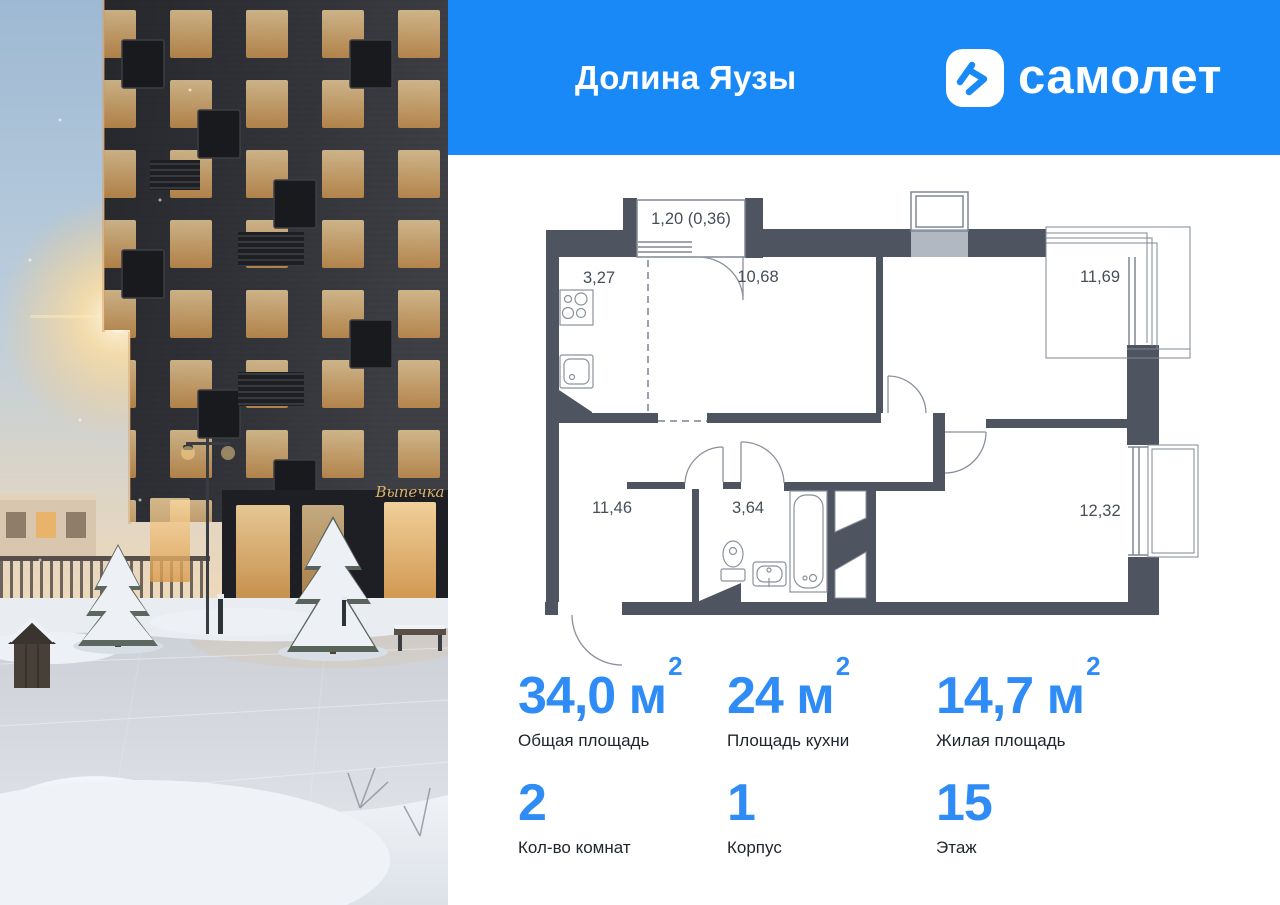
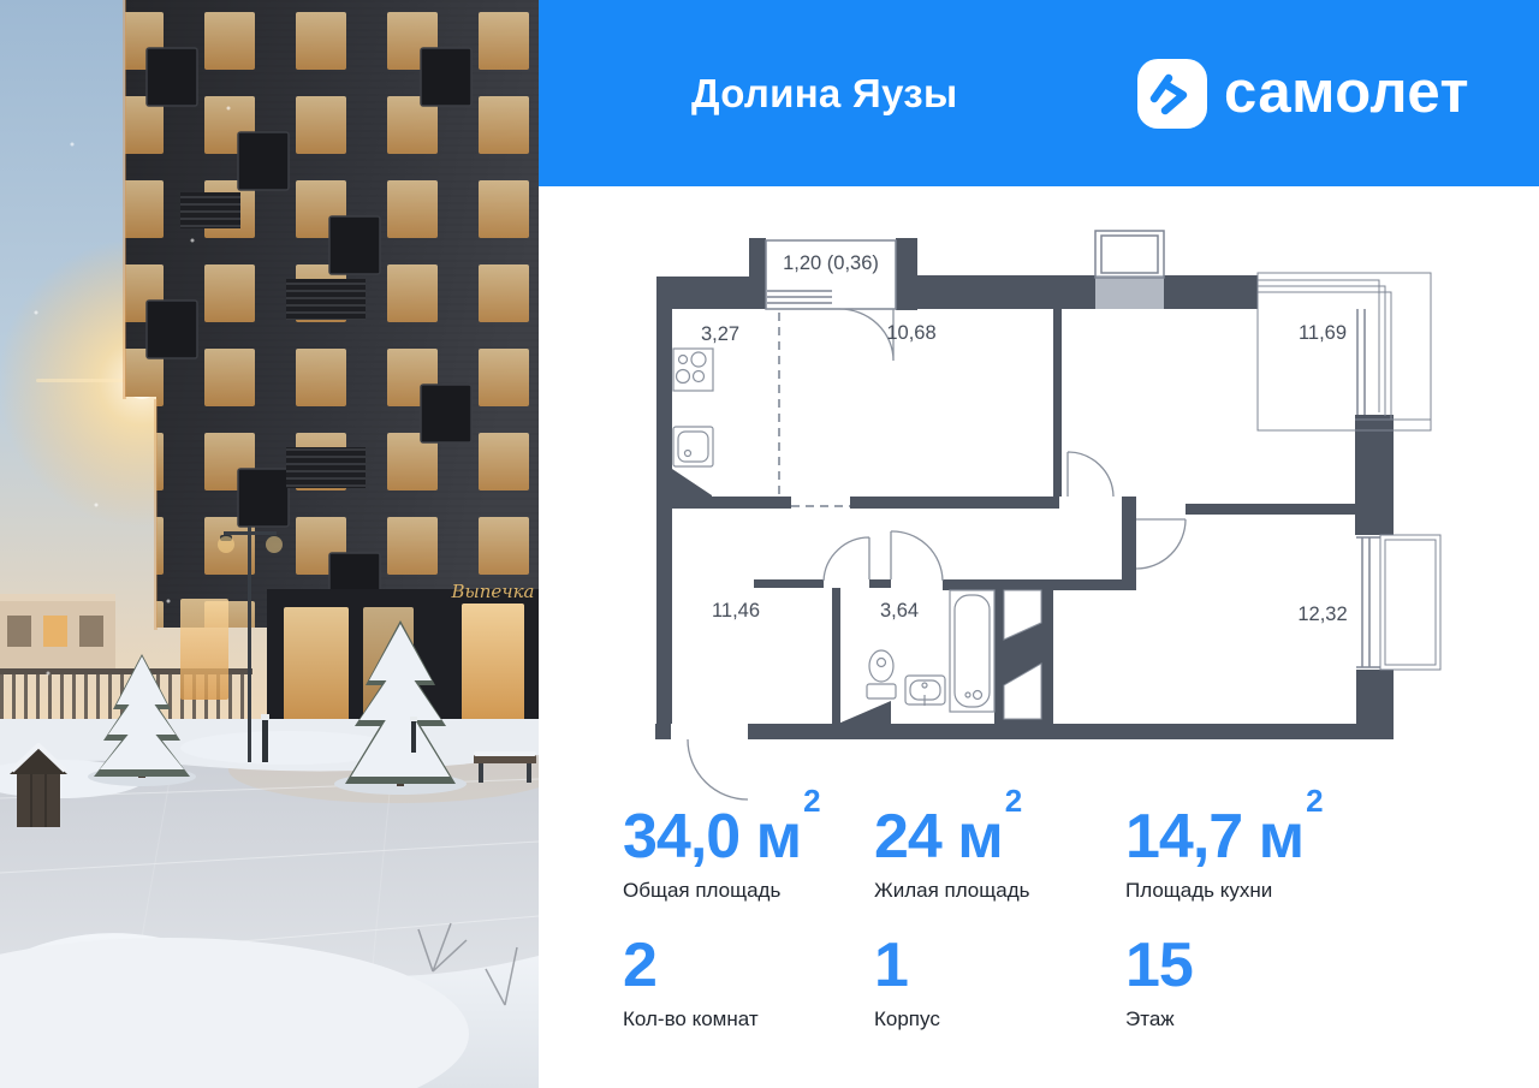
  Выпечка
  Долина Яузы
  самолет
  1,20 (0,36)
  3,27
  10,68
  11,69
  11,46
  3,64
  12,32
  34,0 м2
  Общая площадь
  24 м2
- Площадь кухни
+ Жилая площадь
  14,7 м2
- Жилая площадь
+ Площадь кухни
  2
  Кол-во комнат
  1
  Корпус
  15
  Этаж
